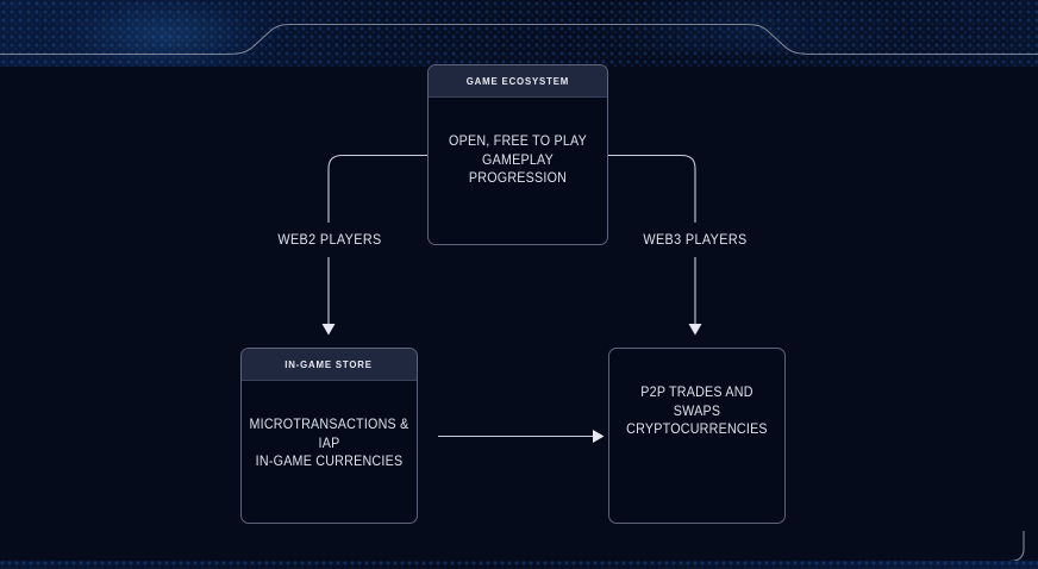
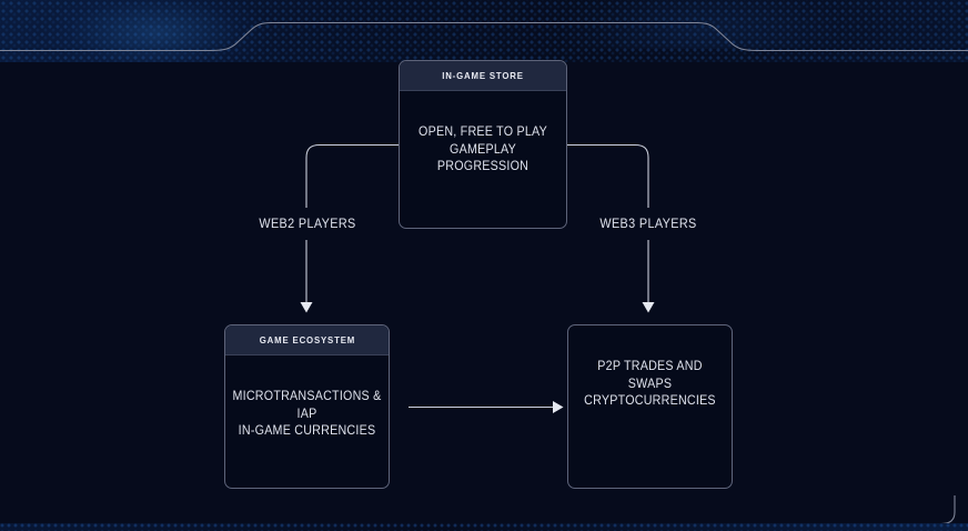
  WEB2 PLAYERS
  WEB3 PLAYERS
- GAME ECOSYSTEM
+ IN-GAME STORE
  OPEN, FREE TO PLAY
  GAMEPLAY PROGRESSION
- IN-GAME STORE
+ GAME ECOSYSTEM
  MICROTRANSACTIONS & IAP
  IN-GAME CURRENCIES
  P2P TRADES AND SWAPS
  CRYPTOCURRENCIES
